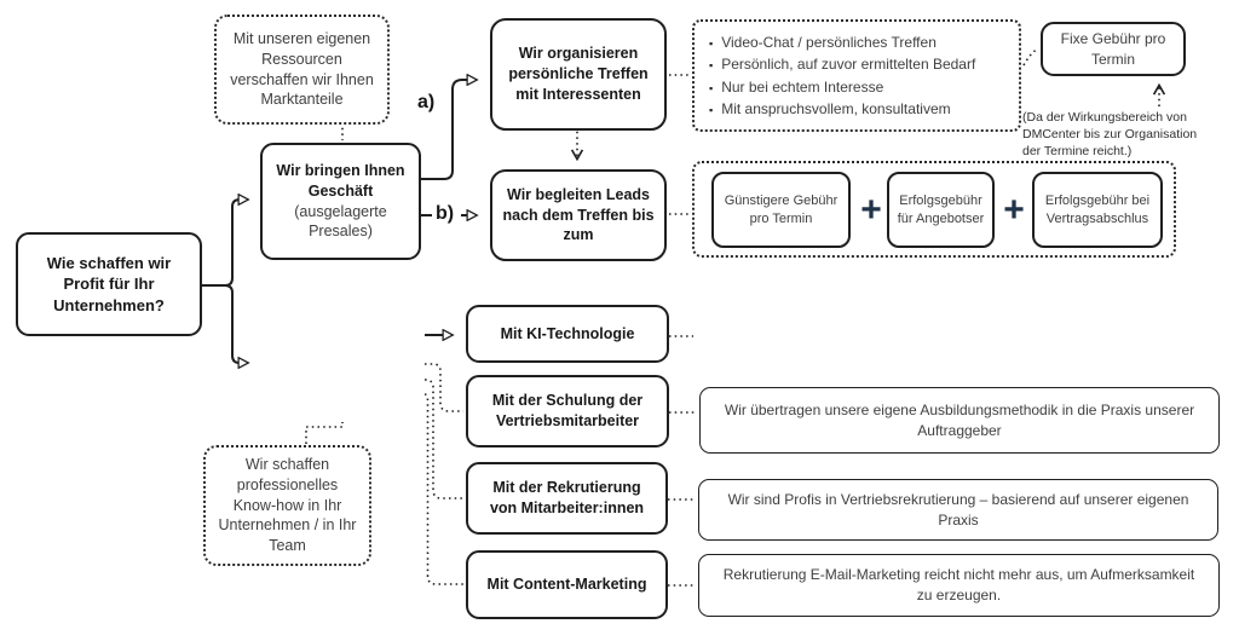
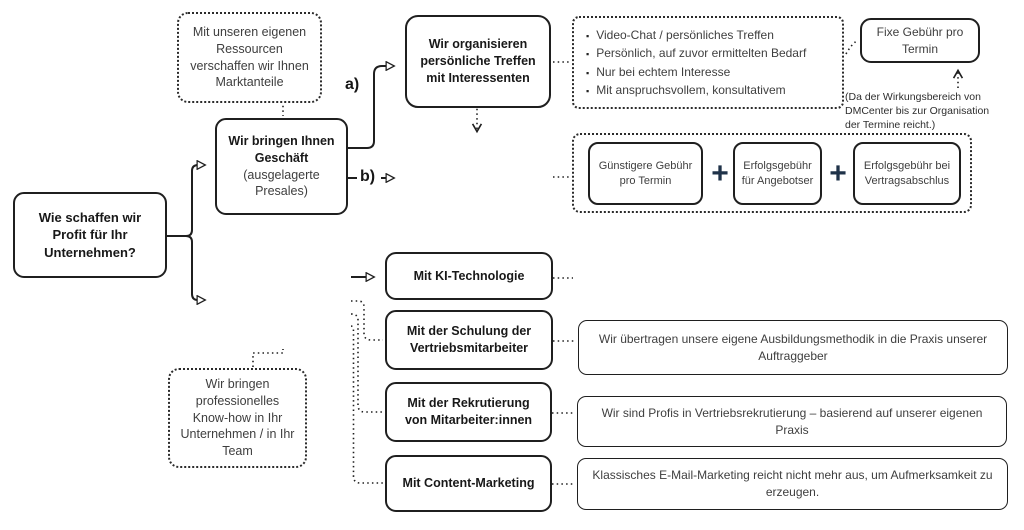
  Wie schaffen wir Profit für Ihr Unternehmen?
  Mit unseren eigenen Ressourcen verschaffen wir Ihnen Marktanteile
  Wir bringen Ihnen Geschäft
  (ausgelagerte Presales)
  a)
  b)
  Wir organisieren persönliche Treffen mit Interessenten
  ▪
  Video-Chat / persönliches Treffen
  ▪
  Persönlich, auf zuvor ermittelten Bedarf
  ▪
  Nur bei echtem Interesse
  ▪
  Mit anspruchsvollem, konsultativem
  Fixe Gebühr pro Termin
  (Da der Wirkungsbereich von DMCenter bis zur Organisation der Termine reicht.)
- Wir begleiten Leads nach dem Treffen bis zum
  Günstigere Gebühr pro Termin
  +
  Erfolgsgebühr für Angebotser
  +
  Erfolgsgebühr bei Vertragsabschlus
- Wir schaffen professionelles Know-how in Ihr Unternehmen / in Ihr Team
+ Wir bringen professionelles Know-how in Ihr Unternehmen / in Ihr Team
  Mit KI-Technologie
  Mit der Schulung der Vertriebsmitarbeiter
  Mit der Rekrutierung von Mitarbeiter:innen
  Mit Content-Marketing
  Wir übertragen unsere eigene Ausbildungsmethodik in die Praxis unserer Auftraggeber
  Wir sind Profis in Vertriebsrekrutierung – basierend auf unserer eigenen Praxis
- Rekrutierung E-Mail-Marketing reicht nicht mehr aus, um Aufmerksamkeit zu erzeugen.
+ Klassisches E-Mail-Marketing reicht nicht mehr aus, um Aufmerksamkeit zu erzeugen.
